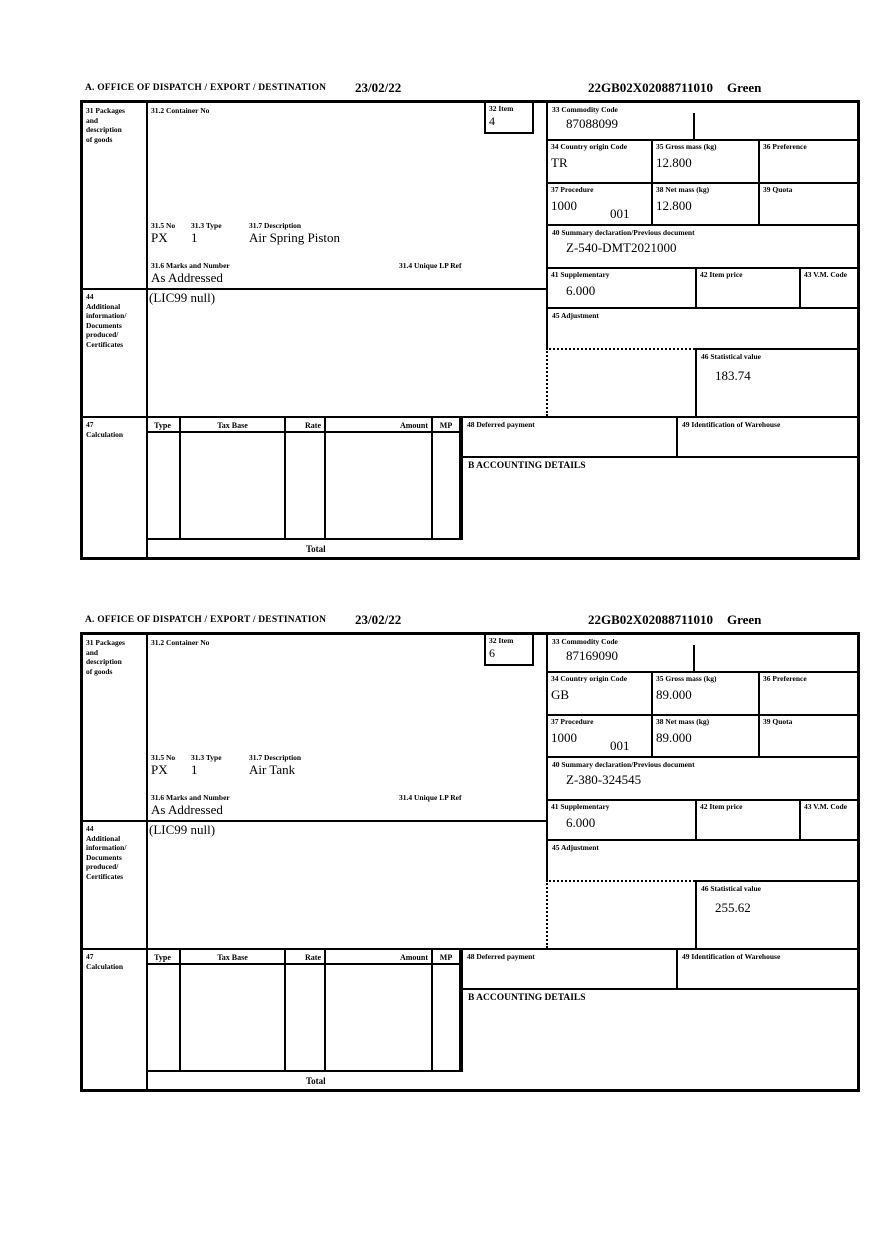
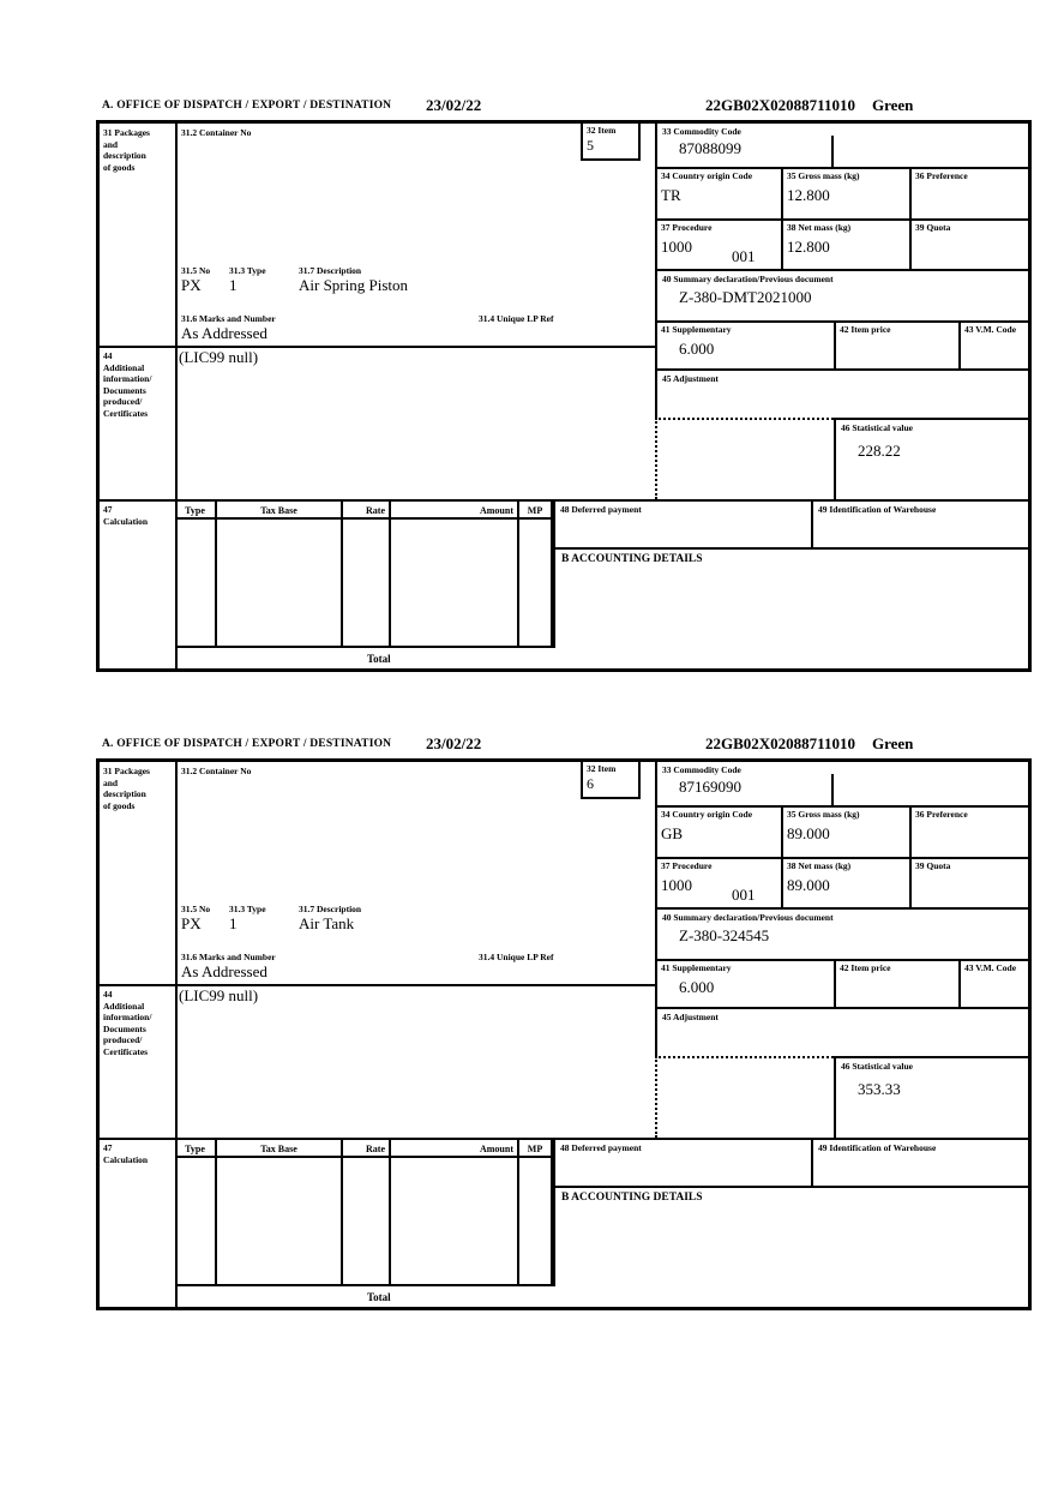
  A. OFFICE OF DISPATCH / EXPORT / DESTINATION
  23/02/22
  22GB02X02088711010 Green
  31 Packages
  and
  description
  of goods
  44
  Additional
  information/
  Documents
  produced/
  Certificates
  47
  Calculation
  31.2 Container No
  32 Item
- 4
+ 5
  31.5 No
  31.3 Type
  31.7 Description
  PX
  1
  Air Spring Piston
  31.6 Marks and Number
  31.4 Unique LP Ref
  As Addressed
  (LIC99 null)
  33 Commodity Code
  87088099
  34 Country origin Code
  TR
  35 Gross mass (kg)
  12.800
  36 Preference
  37 Procedure
  1000
  001
  38 Net mass (kg)
  12.800
  39 Quota
  40 Summary declaration/Previous document
- Z-540-DMT2021000
+ Z-380-DMT2021000
  41 Supplementary
  6.000
  42 Item price
  43 V.M. Code
  45 Adjustment
  46 Statistical value
- 183.74
+ 228.22
  Type
  Tax Base
  Rate
  Amount
  MP
  48 Deferred payment
  49 Identification of Warehouse
  B ACCOUNTING DETAILS
  Total
  A. OFFICE OF DISPATCH / EXPORT / DESTINATION
  23/02/22
  22GB02X02088711010 Green
  31 Packages
  and
  description
  of goods
  44
  Additional
  information/
  Documents
  produced/
  Certificates
  47
  Calculation
  31.2 Container No
  32 Item
  6
  31.5 No
  31.3 Type
  31.7 Description
  PX
  1
  Air Tank
  31.6 Marks and Number
  31.4 Unique LP Ref
  As Addressed
  (LIC99 null)
  33 Commodity Code
  87169090
  34 Country origin Code
  GB
  35 Gross mass (kg)
  89.000
  36 Preference
  37 Procedure
  1000
  001
  38 Net mass (kg)
  89.000
  39 Quota
  40 Summary declaration/Previous document
  Z-380-324545
  41 Supplementary
  6.000
  42 Item price
  43 V.M. Code
  45 Adjustment
  46 Statistical value
- 255.62
+ 353.33
  Type
  Tax Base
  Rate
  Amount
  MP
  48 Deferred payment
  49 Identification of Warehouse
  B ACCOUNTING DETAILS
  Total
